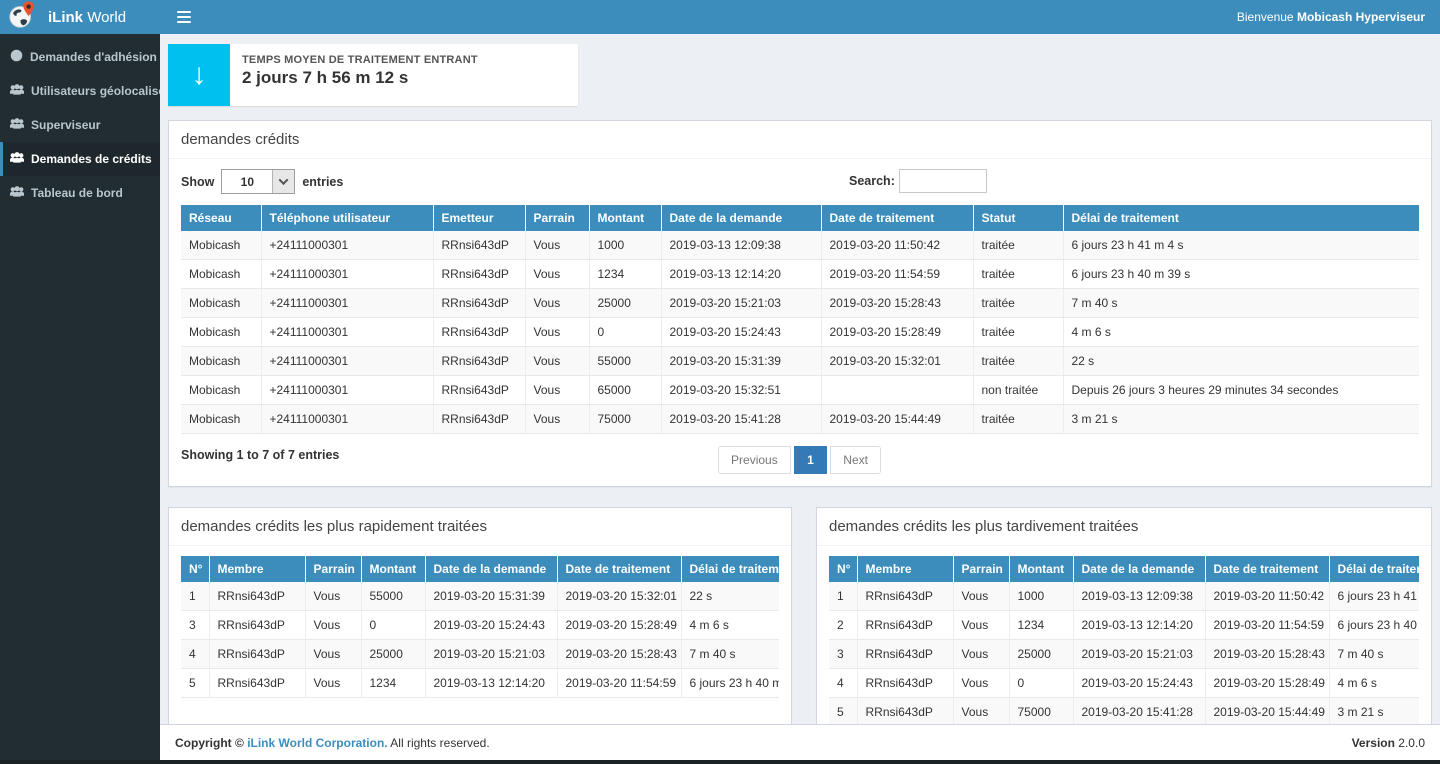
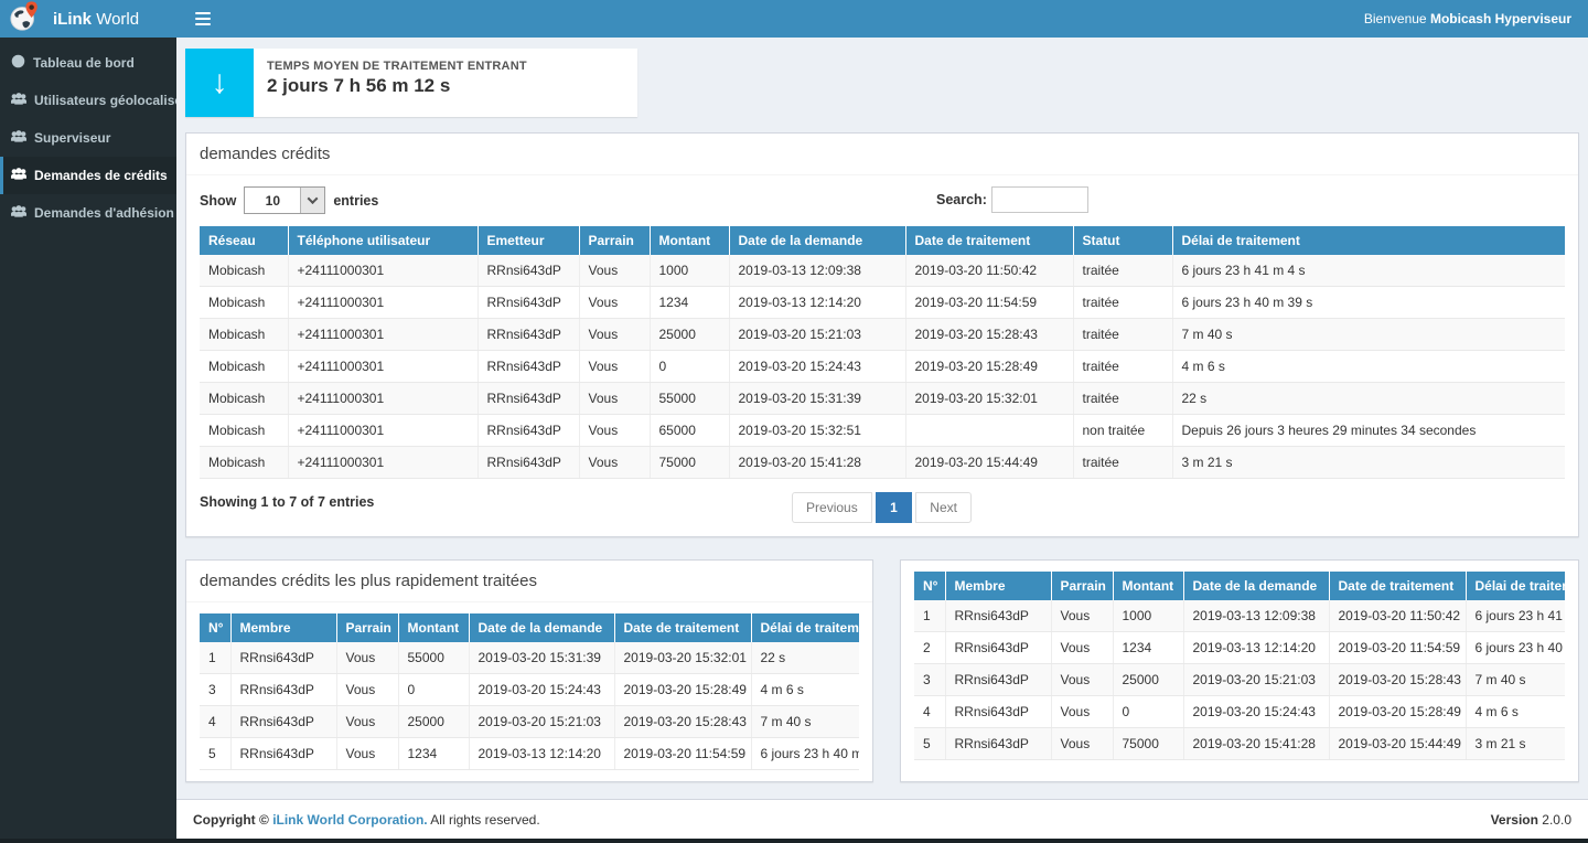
  iLink World
- Demandes d'adhésion
+ Tableau de bord
  Utilisateurs géolocalis
  Superviseur
  Demandes de crédits
- Tableau de bord
+ Demandes d'adhésion
  Bienvenue Mobicash Hyperviseur
  ↓
  TEMPS MOYEN DE TRAITEMENT ENTRANT
  2 jours 7 h 56 m 12 s
  demandes crédits
  Show
  10
  entries
  Search:
  Réseau	Téléphone utilisateur	Emetteur	Parrain	Montant	Date de la demande	Date de traitement	Statut	Délai de traitement
  Mobicash	+24111000301	RRnsi643dP	Vous	1000	2019-03-13 12:09:38	2019-03-20 11:50:42	traitée	6 jours 23 h 41 m 4 s
  Mobicash	+24111000301	RRnsi643dP	Vous	1234	2019-03-13 12:14:20	2019-03-20 11:54:59	traitée	6 jours 23 h 40 m 39 s
  Mobicash	+24111000301	RRnsi643dP	Vous	25000	2019-03-20 15:21:03	2019-03-20 15:28:43	traitée	7 m 40 s
  Mobicash	+24111000301	RRnsi643dP	Vous	0	2019-03-20 15:24:43	2019-03-20 15:28:49	traitée	4 m 6 s
  Mobicash	+24111000301	RRnsi643dP	Vous	55000	2019-03-20 15:31:39	2019-03-20 15:32:01	traitée	22 s
  Mobicash	+24111000301	RRnsi643dP	Vous	65000	2019-03-20 15:32:51		non traitée	Depuis 26 jours 3 heures 29 minutes 34 secondes
  Mobicash	+24111000301	RRnsi643dP	Vous	75000	2019-03-20 15:41:28	2019-03-20 15:44:49	traitée	3 m 21 s
  Showing 1 to 7 of 7 entries
  Previous 1 Next
  demandes crédits les plus rapidement traitées
  N°	Membre	Parrain	Montant	Date de la demande	Date de traitement	Délai de traitem
  1	RRnsi643dP	Vous	55000	2019-03-20 15:31:39	2019-03-20 15:32:01	22 s
  3	RRnsi643dP	Vous	0	2019-03-20 15:24:43	2019-03-20 15:28:49	4 m 6 s
  4	RRnsi643dP	Vous	25000	2019-03-20 15:21:03	2019-03-20 15:28:43	7 m 40 s
  5	RRnsi643dP	Vous	1234	2019-03-13 12:14:20	2019-03-20 11:54:59	6 jours 23 h 40 m
- demandes crédits les plus tardivement traitées
  N°	Membre	Parrain	Montant	Date de la demande	Date de traitement	Délai de traite
  1	RRnsi643dP	Vous	1000	2019-03-13 12:09:38	2019-03-20 11:50:42	6 jours 23 h 41
  2	RRnsi643dP	Vous	1234	2019-03-13 12:14:20	2019-03-20 11:54:59	6 jours 23 h 40
  3	RRnsi643dP	Vous	25000	2019-03-20 15:21:03	2019-03-20 15:28:43	7 m 40 s
  4	RRnsi643dP	Vous	0	2019-03-20 15:24:43	2019-03-20 15:28:49	4 m 6 s
  5	RRnsi643dP	Vous	75000	2019-03-20 15:41:28	2019-03-20 15:44:49	3 m 21 s
  Copyright © iLink World Corporation. All rights reserved.
  Version 2.0.0
